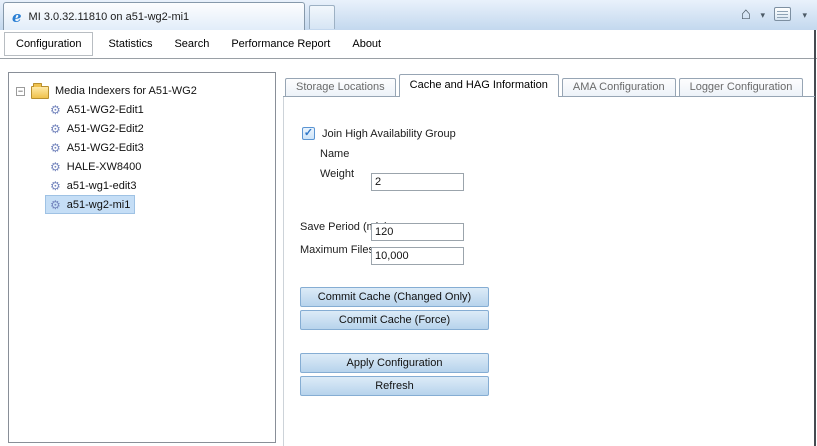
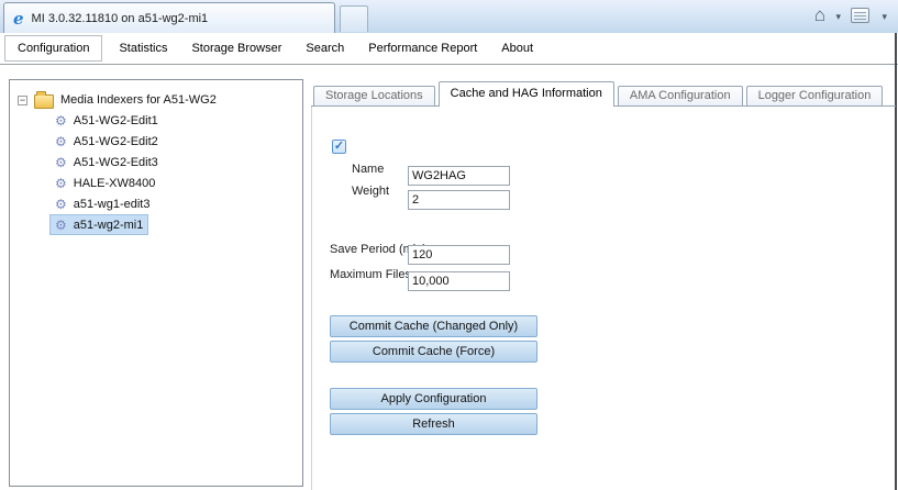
  e
  MI 3.0.32.11810 on a51-wg2-mi1
  ⌂
  ▾
  ▾
  Configuration
  Statistics
+ Storage Browser
  Search
  Performance Report
  About
  −
  Media Indexers for A51-WG2
  ⚙
  A51-WG2-Edit1
  ⚙
  A51-WG2-Edit2
  ⚙
  A51-WG2-Edit3
  ⚙
  HALE-XW8400
  ⚙
  a51-wg1-edit3
  ⚙
  a51-wg2-mi1
  Storage Locations
  Cache and HAG Information
  AMA Configuration
  Logger Configuration
  ✓
- Join High Availability Group
  Name
+ WG2HAG
  Weight
  2
  Save Period (
  120
  Maximum File
  10,000
  Commit Cache (Changed Only)
  Commit Cache (Force)
  Apply Configuration
  Refresh
